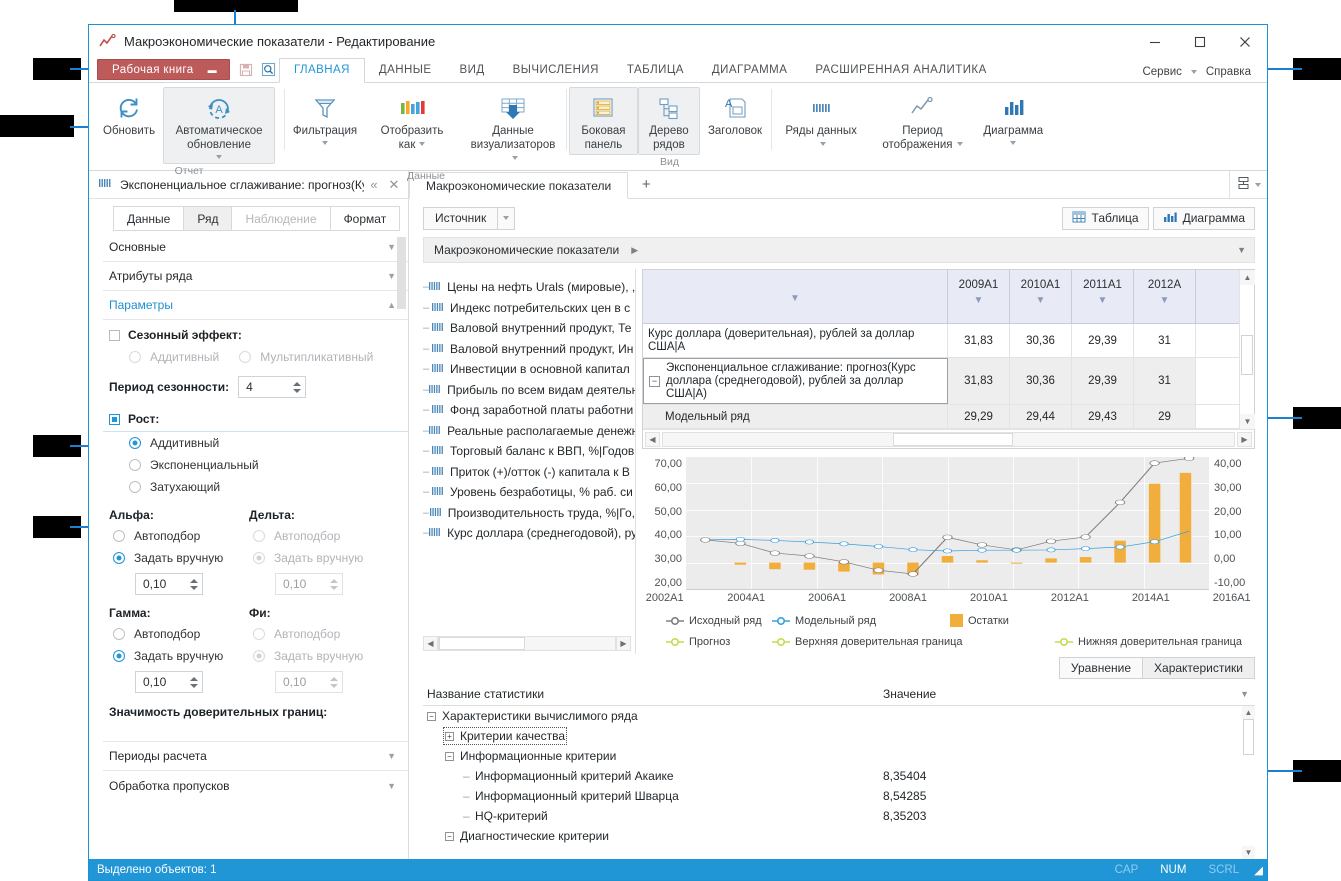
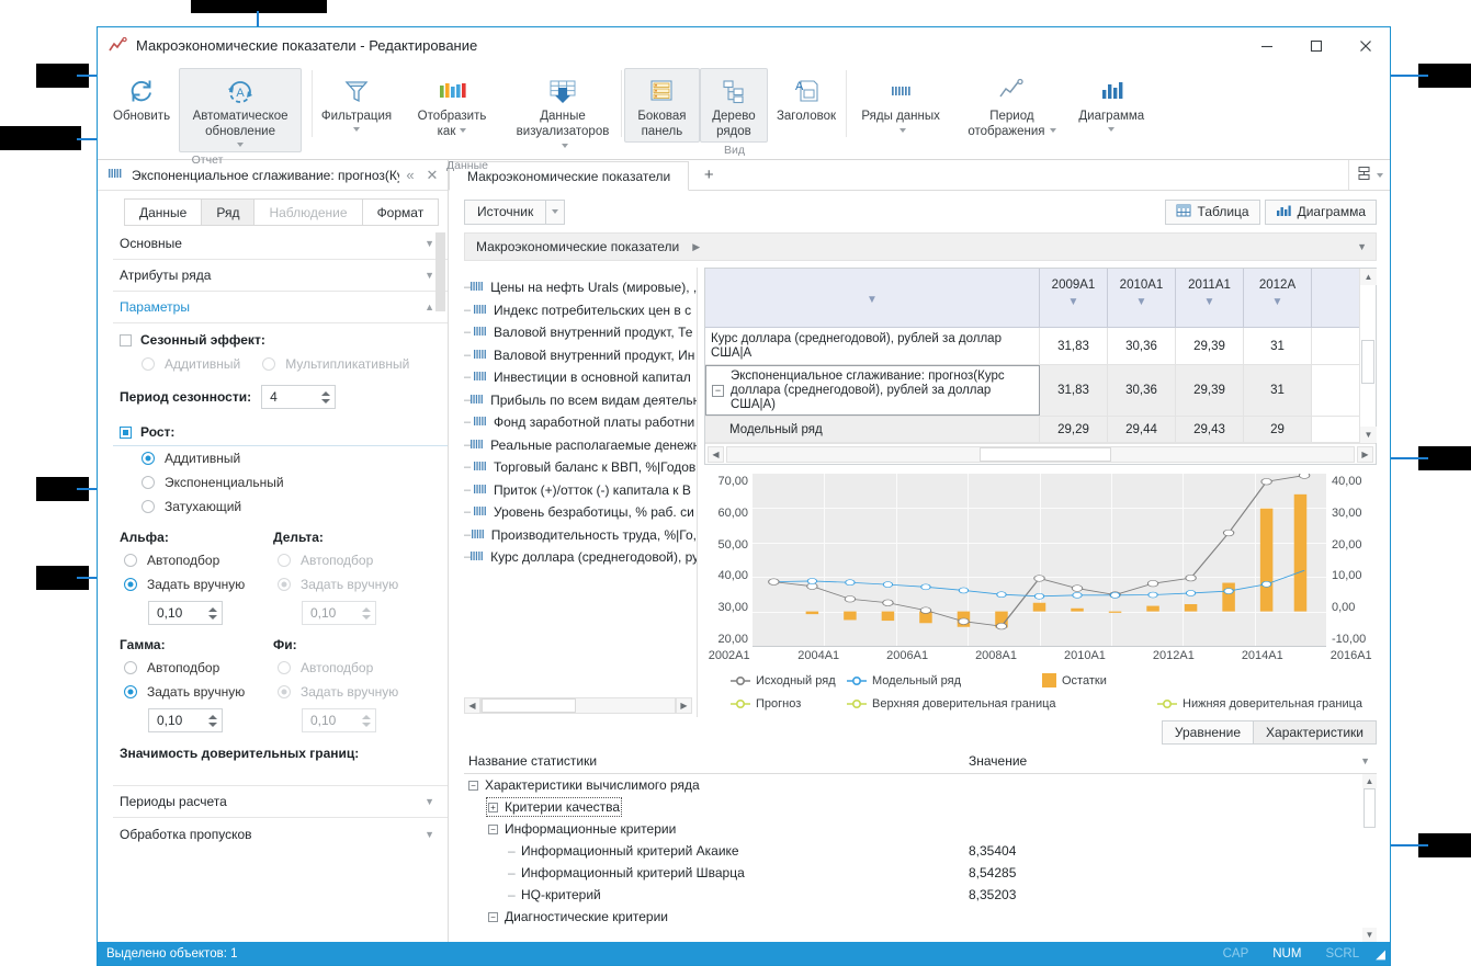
  Макроэкономические показатели - Редактирование
- Рабочая книга
- ▬
- ГЛАВНАЯ
- ДАННЫЕ
- ВИД
- ВЫЧИСЛЕНИЯ
- ТАБЛИЦА
- ДИАГРАММА
- РАСШИРЕННАЯ АНАЛИТИКА
- Сервис
- Справка
  Обновить
  A
  Автоматическое обновление
  Отчет
  Фильтрация
  Отобразить как
  Данные визуализаторов
  Данные
  Боковая панель
  Дерево рядов
  A
  Заголовок
  Вид
  Ряды данных
  Период отображения
  Диаграмма
  Экспоненциальное сглаживание: прогноз(К
  «
  ✕
  Данные
  Ряд
  Наблюдение
  Формат
  Основные
  ▼
  Атрибуты ряда
  ▼
  Параметры
  ▲
  Сезонный эффект:
  Аддитивный
  Мультипликативный
  Период сезонности:
  4
  Рост:
  Аддитивный
  Экспоненциальный
  Затухающий
  Альфа:
  Автоподбор
  Задать вручную
  0,10
  Дельта:
  Автоподбор
  Задать вручную
  0,10
  Гамма:
  Автоподбор
  Задать вручную
  0,10
  Фи:
  Автоподбор
  Задать вручную
  0,10
  Значимость доверительных границ:
  Периоды расчета
  ▼
  Обработка пропусков
  ▼
  Макроэкономические показатели
  +
  Источник
  Таблица
  Диаграмма
  Макроэкономические показатели
  ▶
  ▼
  –
  Цены на нефть Urals (мировые), ,
  –
  Индекс потребительских цен в с
  –
  Валовой внутренний продукт, Те
  –
  Валовой внутренний продукт, Ин
  –
  Инвестиции в основной капитал
  –
  Прибыль по всем видам деятельн
  –
  Фонд заработной платы работни
  –
  Реальные располагаемые денежн
  –
  Торговый баланс к ВВП, %|Годов
  –
  Приток (+)/отток (-) капитала к В
  –
  Уровень безработицы, % раб. си
  –
  Производительность труда, %|Го,
  –
  Курс доллара (среднегодовой), ру
  ◀
  ▶
  ▼
  2009A1
  ▼
  2010A1
  ▼
  2011A1
  ▼
  2012A
  ▼
- Курс доллара (доверительная), рублей за доллар США|A
+ Курс доллара (среднегодовой), рублей за доллар США|A
  31,83
  30,36
  29,39
  31
  −
  Экспоненциальное сглаживание: прогноз(Курс доллара (среднегодовой), рублей за доллар США|A)
  31,83
  30,36
  29,39
  31
  Модельный ряд
  29,29
  29,44
  29,43
  29
  ▲
  ▼
  ◀
  ▶
  70,00
  60,00
  50,00
  40,00
  30,00
  20,00
  40,00
  30,00
  20,00
  10,00
  0,00
  -10,00
  2002A1
  2004A1
  2006A1
  2008A1
  2010A1
  2012A1
  2014A1
  2016A1
  Исходный ряд
  Модельный ряд
  Остатки
  Прогноз
  Верхняя доверительная граница
  Нижняя доверительная граница
  Уравнение
  Характеристики
  Название статистики
  Значение
  ▼
  −
  Характеристики вычислимого ряда
  +
  Критерии качества
  −
  Информационные критерии
  –
  Информационный критерий Акаике
  8,35404
  –
  Информационный критерий Шварца
  8,54285
  –
  HQ-критерий
  8,35203
  −
  Диагностические критерии
  ▲
  ▼
  Выделено объектов: 1
  CAP
  NUM
  SCRL
  ◢
